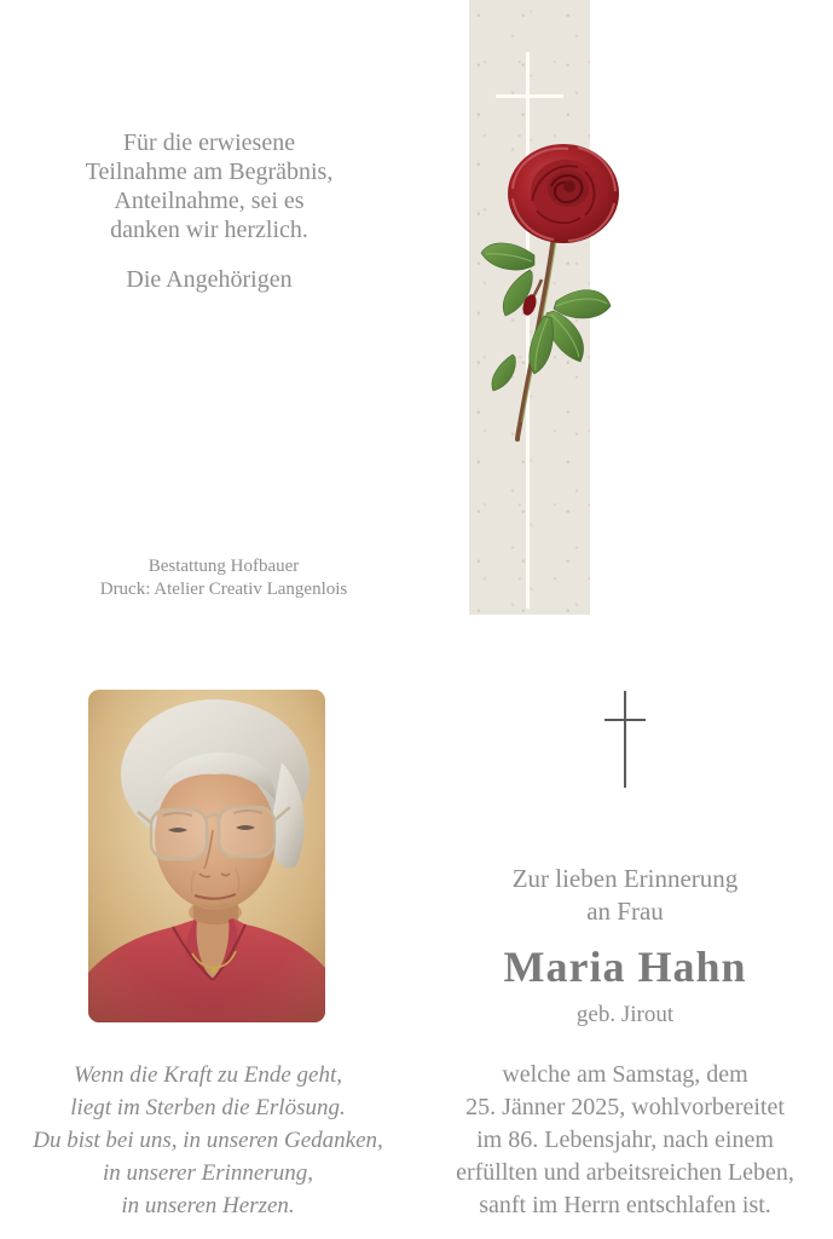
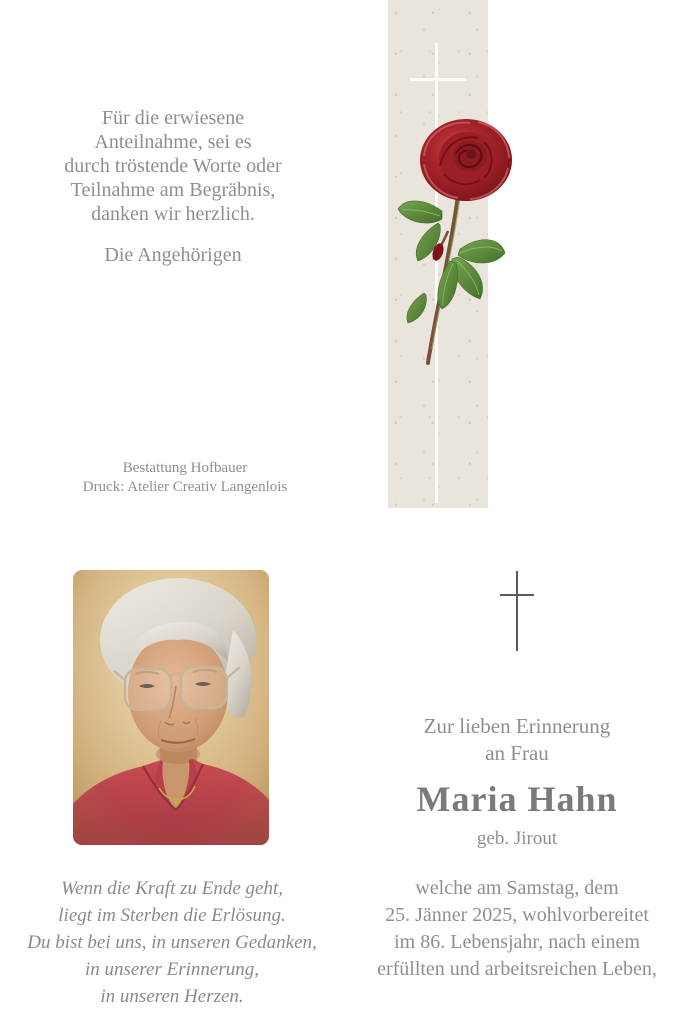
  Für die erwiesene
- Teilnahme am Begräbnis,
+ Anteilnahme, sei es
+ durch tröstende Worte oder
- Anteilnahme, sei es
+ Teilnahme am Begräbnis,
  danken wir herzlich.
  Die Angehörigen
  Bestattung Hofbauer
  Druck: Atelier Creativ Langenlois
  Zur lieben Erinnerung
  an Frau
  Maria Hahn
  geb. Jirout
  welche am Samstag, dem
  25. Jänner 2025, wohlvorbereitet
  im 86. Lebensjahr, nach einem
  erfüllten und arbeitsreichen Leben,
- sanft im Herrn entschlafen ist.
  Wenn die Kraft zu Ende geht,
  liegt im Sterben die Erlösung.
  Du bist bei uns, in unseren Gedanken,
  in unserer Erinnerung,
  in unseren Herzen.
